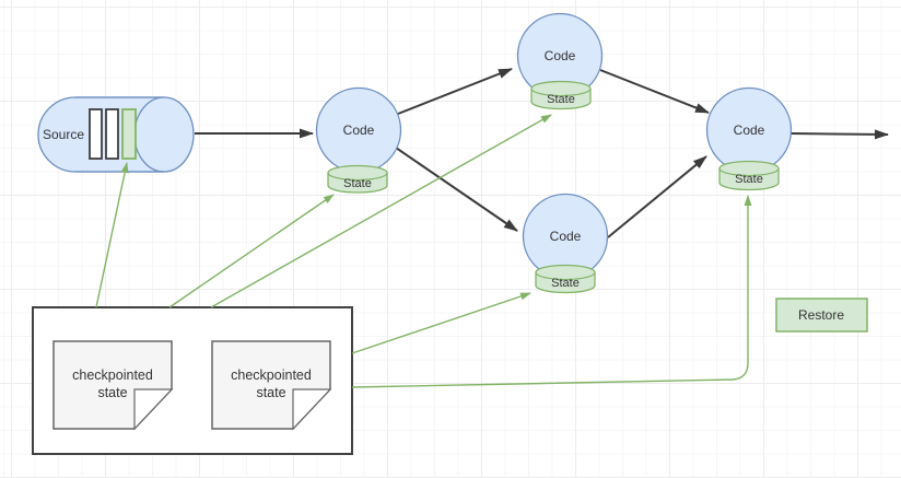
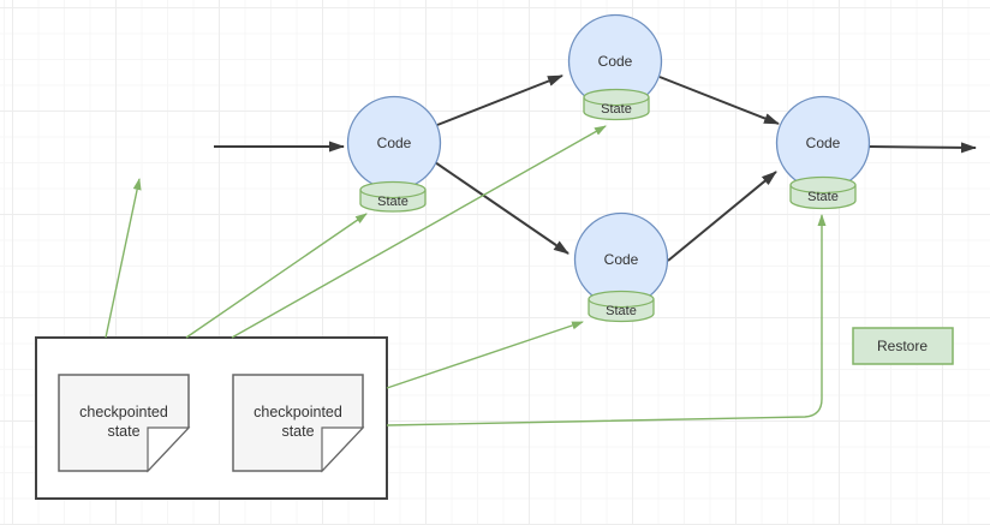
  checkpointed
  state
  checkpointed
  state
- Source
  Code
  State
  Code
  State
  Code
  State
  Code
  State
  Restore
